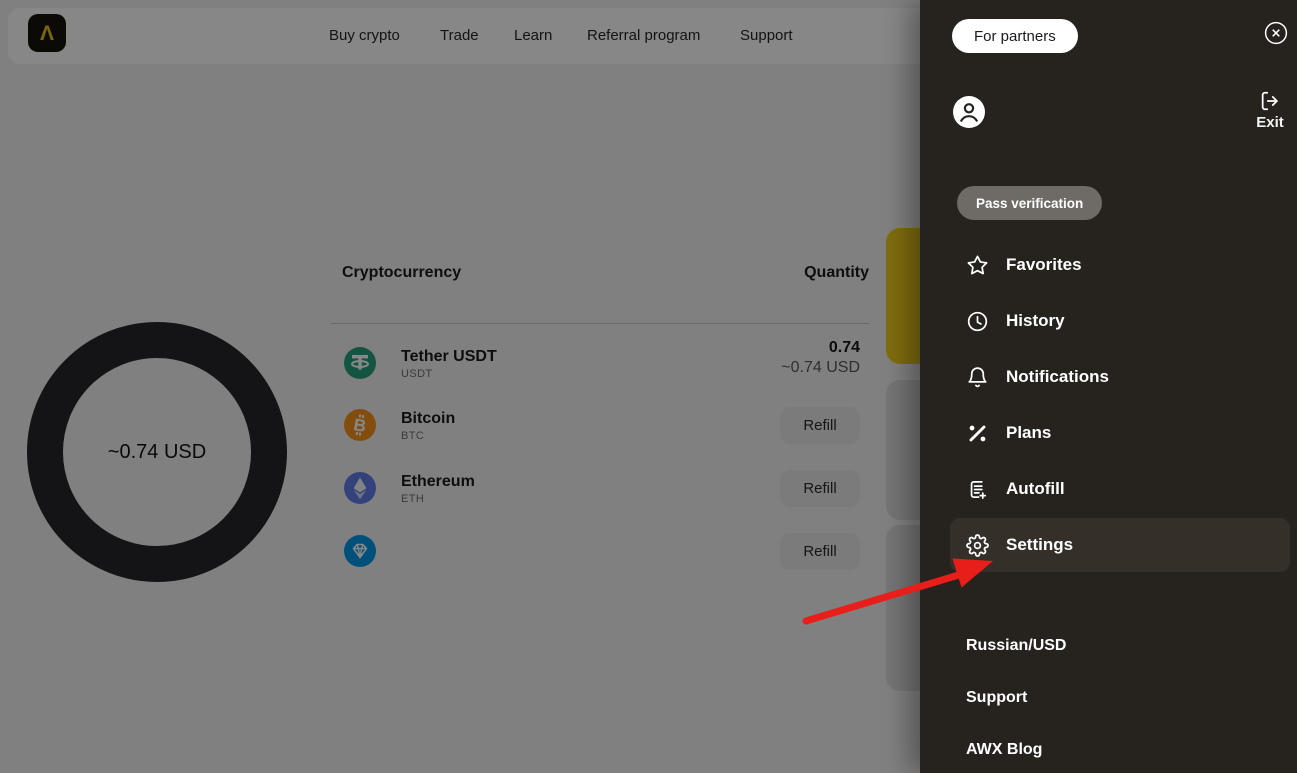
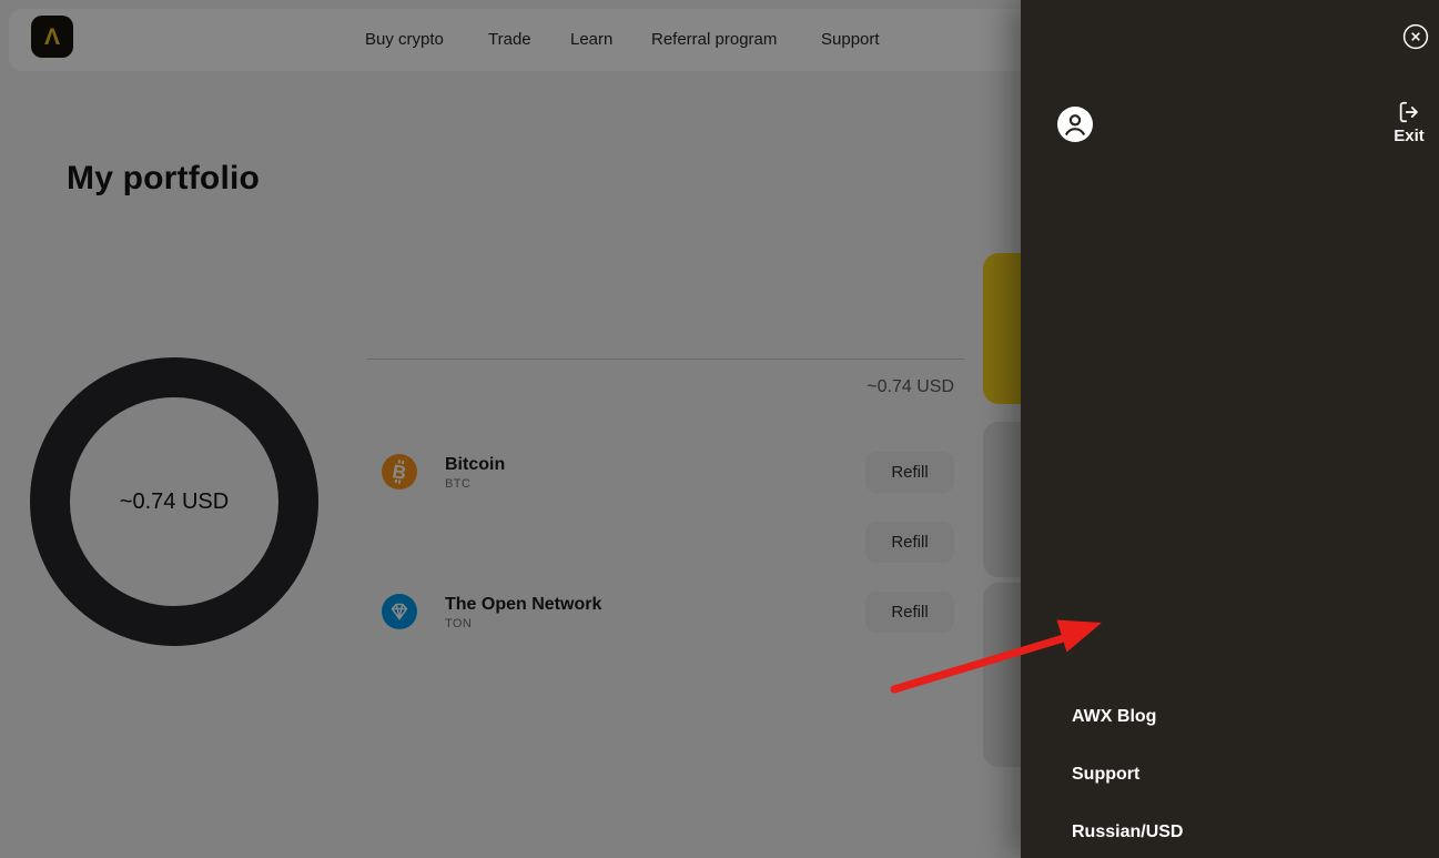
  Λ
  Buy crypto
  Trade
  Learn
  Referral program
  Support
+ My portfolio
  ~0.74 USD
- Cryptocurrency
- Quantity
- Tether USDT
- USDT
- 0.74
  ~0.74 USD
  Bitcoin
  BTC
  Refill
- Ethereum
- ETH
  Refill
+ The Open Network
+ TON
  Refill
- For partners
  Exit
- Pass verification
- Favorites
- History
- Notifications
- Plans
- Autofill
- Settings
- Russian/USD
+ AWX Blog
  Support
- AWX Blog
+ Russian/USD
